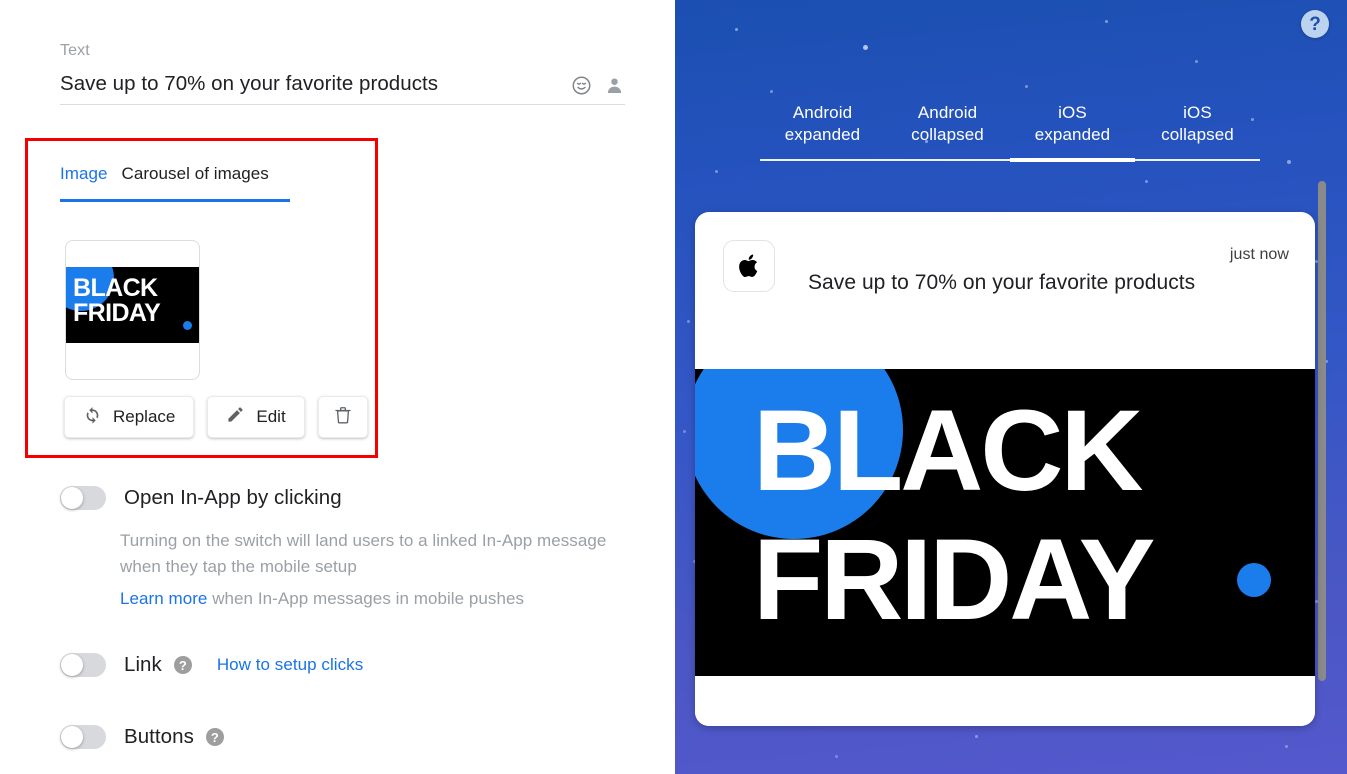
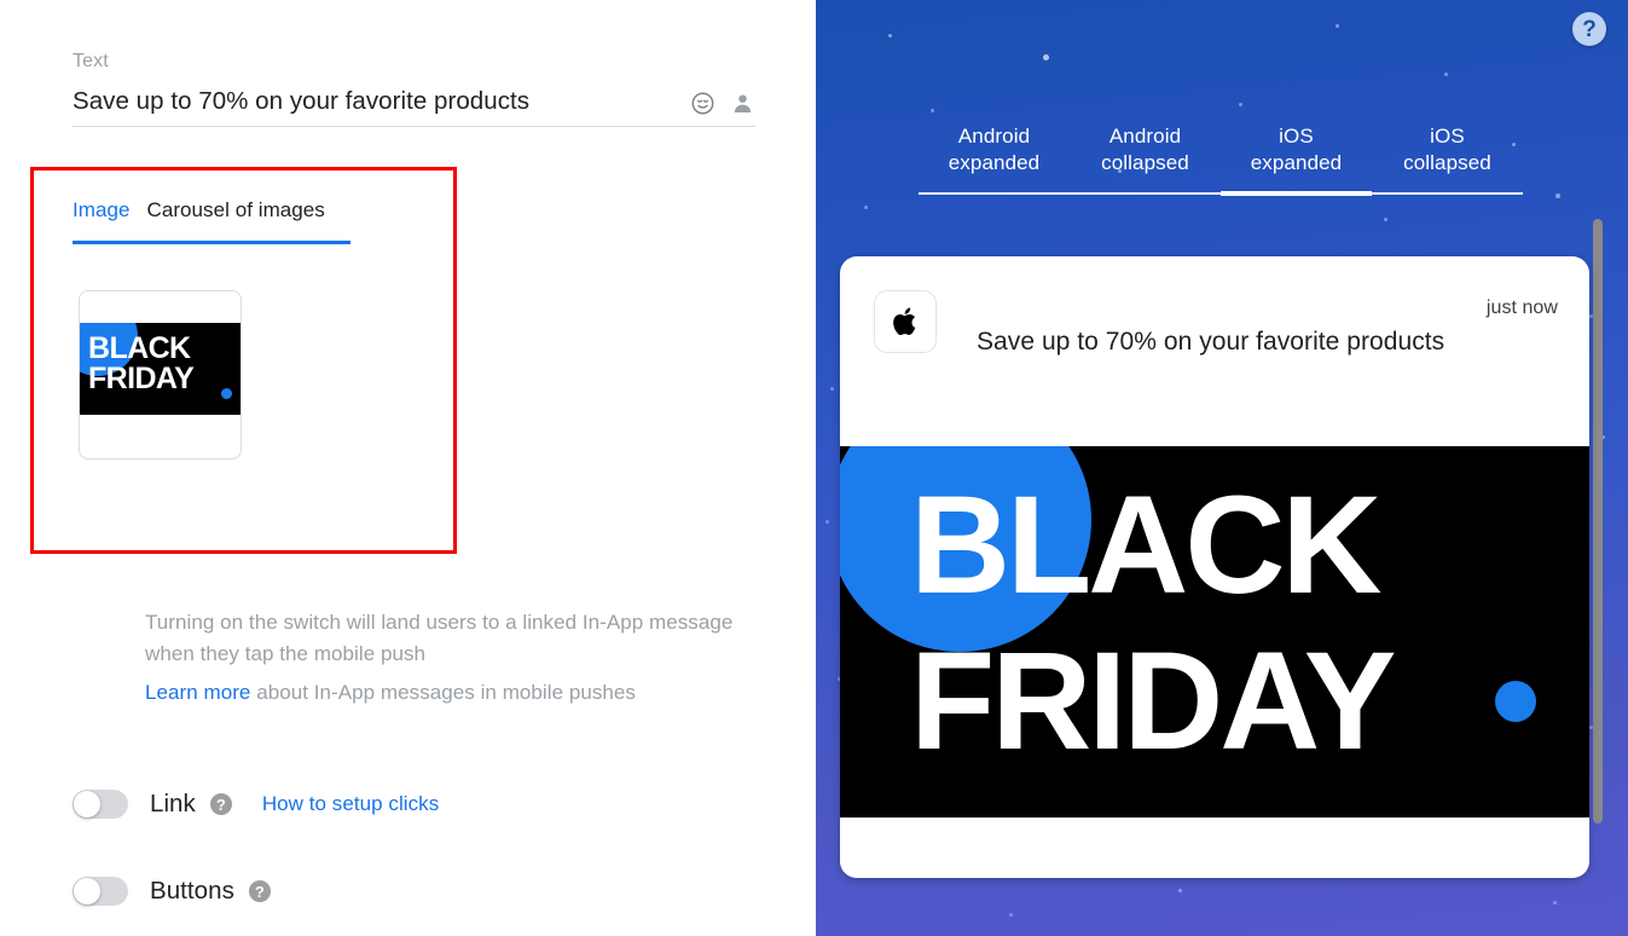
  Text
  Save up to 70% on your favorite products
  Image
  Carousel of images
  BLACK
  FRIDAY
- Replace
- Edit
- Open In-App by clicking
- Turning on the switch will land users to a linked In-App message when they tap the mobile setup
+ Turning on the switch will land users to a linked In-App message when they tap the mobile push
- Learn more when In-App messages in mobile pushes
+ Learn more about In-App messages in mobile pushes
  Link
  ?
  How to setup clicks
  Buttons
  ?
  ?
  Android
  expanded
  Android
  collapsed
  iOS
  expanded
  iOS
  collapsed
  just now
  Save up to 70% on your favorite products
  BLACK
  FRIDAY
